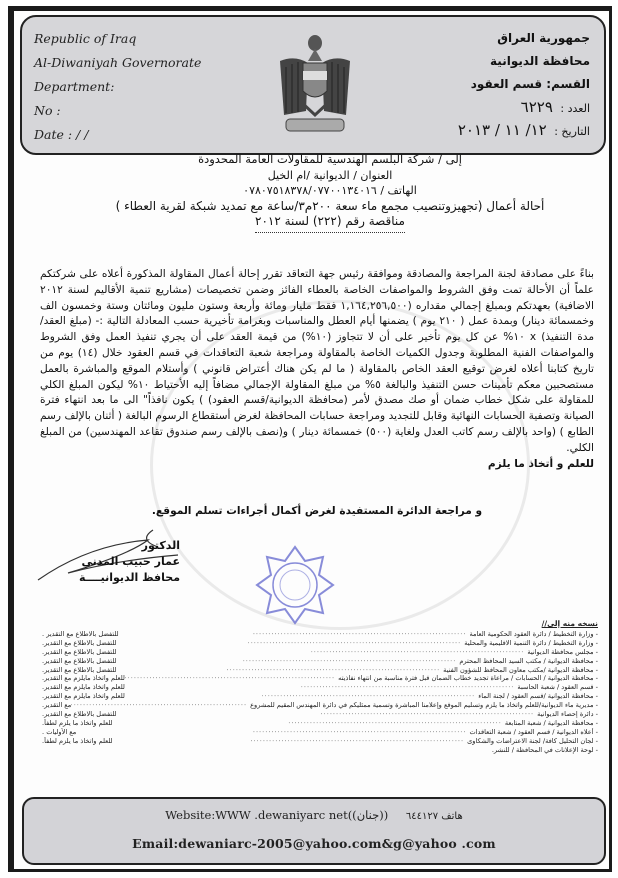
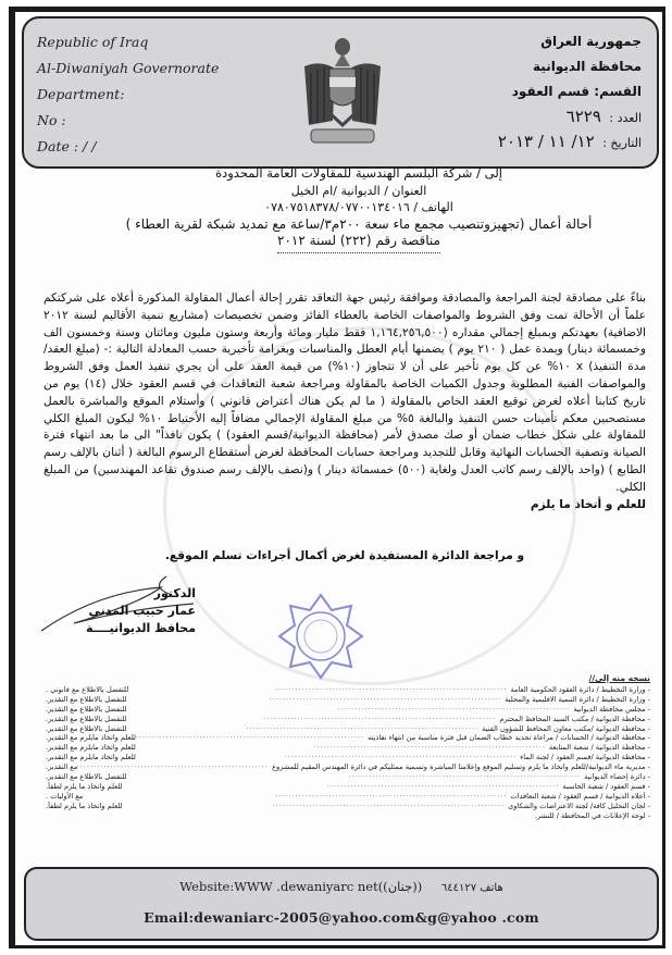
  Republic of Iraq
  Al-Diwaniyah Governorate
  Department:
  No :
  Date : / /
  جمهورية العراق
  محافظة الديوانية
  القسم: قسم العقود
  العدد : ٦٢٢٩
  التاريخ : ١٢/ ١١ / ٢٠١٣
  إلى / شركة البلسم الهندسية للمقاولات العامة المحدودة
  العنوان / الديوانية /ام الخيل
  الهاتف / ٠٧٨٠٧٥١٨٣٧٨/٠٧٧٠٠١٣٤٠١٦
  أحالة أعمال (تجهيزوتنصيب مجمع ماء سعة ٢٠٠م٣/ساعة مع تمديد شبكة لقرية العطاء )
  مناقصة رقم (٢٢٢) لسنة ٢٠١٢
  بناءً على مصادقة لجنة المراجعة والمصادقة وموافقة رئيس جهة التعاقد تقرر إحالة أعمال المقاولة المذكورة أعلاه على شركتكم علماً أن الأحالة تمت وفق الشروط والمواصفات الخاصة بالعطاء الفائز وضمن تخصيصات (مشاريع تنمية الأقاليم لسنة ٢٠١٢ الاضافية) بعهدتكم وبمبلغ إجمالي مقداره (١,١٦٤,٢٥٦,٥٠٠ فقط مليار ومائة وأربعة وستون مليون ومائتان وستة وخمسون الف وخمسمائة دينار) وبمدة عمل ( ٢١٠ يوم ) يضمنها أيام العطل والمناسبات وبغرامة تأخيرية حسب المعادلة التالية :- (مبلغ العقد/ مدة التنفيذ) x ١٠% عن كل يوم تأخير على أن لا تتجاوز (١٠%) من قيمة العقد على أن يجري تنفيذ العمل وفق الشروط والمواصفات الفنية المطلوبة وجدول الكميات الخاصة بالمقاولة ومراجعة شعبة التعاقدات في قسم العقود خلال (١٤) يوم من تاريخ كتابنا أعلاه لغرض توقيع العقد الخاص بالمقاولة ( ما لم يكن هناك أعتراض قانوني ) وأستلام الموقع والمباشرة بالعمل مستصحبين معكم تأمينات حسن التنفيذ والبالغة ٥% من مبلغ المقاولة الإجمالي مضافاً إليه الأحتياط ١٠% ليكون المبلغ الكلي للمقاولة على شكل خطاب ضمان أو صك مصدق لأمر (محافظة الديوانية/قسم العقود) ) يكون نافذاً" الى ما بعد انتهاء فترة الصيانة وتصفية الحسابات النهائية وقابل للتجديد ومراجعة حسابات المحافظة لغرض أستقطاع الرسوم البالغة ( أثنان بالإلف رسم الطابع ) (واحد بالإلف رسم كاتب العدل ولغاية (٥٠٠) خمسمائة دينار ) و(نصف بالإلف رسم صندوق تقاعد المهندسين) من المبلغ الكلي.
  للعلم و أتخاذ ما يلزم
  و مراجعة الدائرة المستفيدة لغرض أكمال أجراءات تسلم الموقع.
  الدكتور
  عمار حبيب المدني
  محافظ الديوانيــــة
  نسخه منه إلى//
  - وزارة التخطيط / دائرة العقود الحكومية العامة
  ·····································································
- للتفضل بالاطلاع مع التقدير .
+ للتفضل بالاطلاع مع قانوني .
  - وزارة التخطيط / دائرة التنمية الاقليمية والمحلية
  ·····································································
  للتفضل بالاطلاع مع التقدير.
  - مجلس محافظة الديوانية
  ·····································································
  للتفضل بالاطلاع مع التقدير.
  - محافظة الديوانية / مكتب السيد المحافظ المحترم
  ·····································································
  للتفضل بالاطلاع مع التقدير.
  - محافظة الديوانية /مكتب معاون المحافظ للشؤون الفنية
  ·····································································
  للتفضل بالاطلاع مع التقدير.
  - محافظة الديوانية / الحسابات / مراعاة تجديد خطاب الضمان قبل فترة مناسبة من انتهاء نفاذيته
  ····································································
  للعلم واتخاذ مايلزم مع التقدير.
- - قسم العقود / شعبة الحاسبة
+ - محافظة الديوانية / شعبة المتابعة
  ·····································································
  للعلم واتخاذ مايلزم مع التقدير.
  - محافظة الديوانية /قسم العقود / لجنة الماء
  ·····································································
  للعلم واتخاذ مايلزم مع التقدير.
  - مديرية ماء الديوانية/للعلم واتخاذ ما يلزم وتسليم الموقع وإعلامنا المباشرة وتسمية ممثليكم في دائرة المهندس المقيم للمشروع
  ·························································
  مع التقدير.
  - دائرة إحصاء الديوانية
  ·····································································
  للتفضل بالاطلاع مع التقدير.
- - محافظة الديوانية / شعبة المتابعة
+ - قسم العقود / شعبة الحاسبة
  ·····································································
  للعلم واتخاذ ما يلزم لطفاً.
  - أعلاه الديوانية / قسم العقود / شعبة التعاقدات
  ·····································································
  مع الأوليات .
  - لجان التحليل كافة/ لجنة الاعتراضات والشكاوى
  ·····································································
  للعلم واتخاذ ما يلزم لطفاً.
  - لوحة الإعلانات في المحافظة / للنشر.
  Website:WWW .dewaniyarc net((جنان)) هاتف ٦٤٤١٢٧
  Email:dewaniarc-2005@yahoo.com&g@yahoo .com
